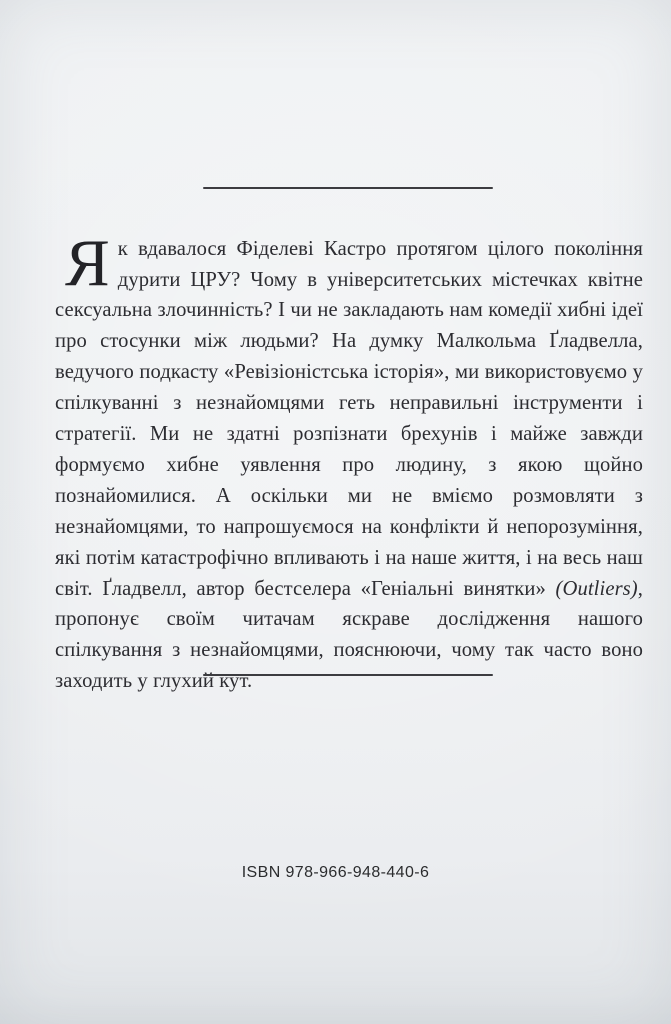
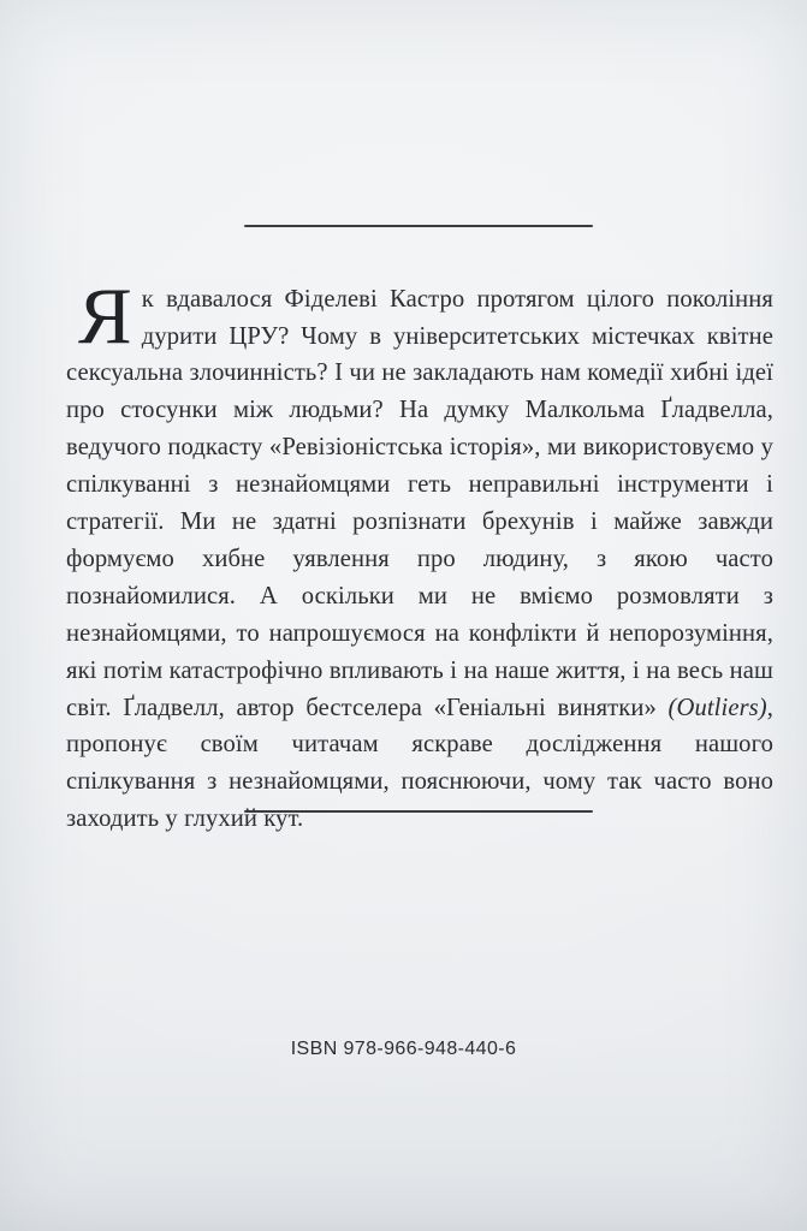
  Я
- к вдавалося Фіделеві Кастро протягом цілого покоління дурити ЦРУ? Чому в університетських містечках квітне сексуальна злочинність? І чи не закладають нам комедії хибні ідеї про стосунки між людьми? На думку Малкольма Ґладвелла, ведучого подкасту «Ревізіоністська історія», ми використовуємо у спілкуванні з незнайомцями геть неправильні інструменти і стратегії. Ми не здатні розпізнати брехунів і майже завжди формуємо хибне уявлення про людину, з якою щойно познайомилися. А оскільки ми не вміємо розмовляти з незнайомцями, то напрошуємося на конфлікти й непорозуміння, які потім катастрофічно впливають і на наше життя, і на весь наш світ. Ґладвелл, автор бестселера «Геніальні винятки» (Outliers), пропонує своїм читачам яскраве дослідження нашого спілкування з незнайомцями, пояснюючи, чому так часто воно заходить у глухий кут.
+ к вдавалося Фіделеві Кастро протягом цілого покоління дурити ЦРУ? Чому в університетських містечках квітне сексуальна злочинність? І чи не закладають нам комедії хибні ідеї про стосунки між людьми? На думку Малкольма Ґладвелла, ведучого подкасту «Ревізіоністська історія», ми використовуємо у спілкуванні з незнайомцями геть неправильні інструменти і стратегії. Ми не здатні розпізнати брехунів і майже завжди формуємо хибне уявлення про людину, з якою часто познайомилися. А оскільки ми не вміємо розмовляти з незнайомцями, то напрошуємося на конфлікти й непорозуміння, які потім катастрофічно впливають і на наше життя, і на весь наш світ. Ґладвелл, автор бестселера «Геніальні винятки» (Outliers), пропонує своїм читачам яскраве дослідження нашого спілкування з незнайомцями, пояснюючи, чому так часто воно заходить у глухий кут.
  ISBN 978-966-948-440-6
